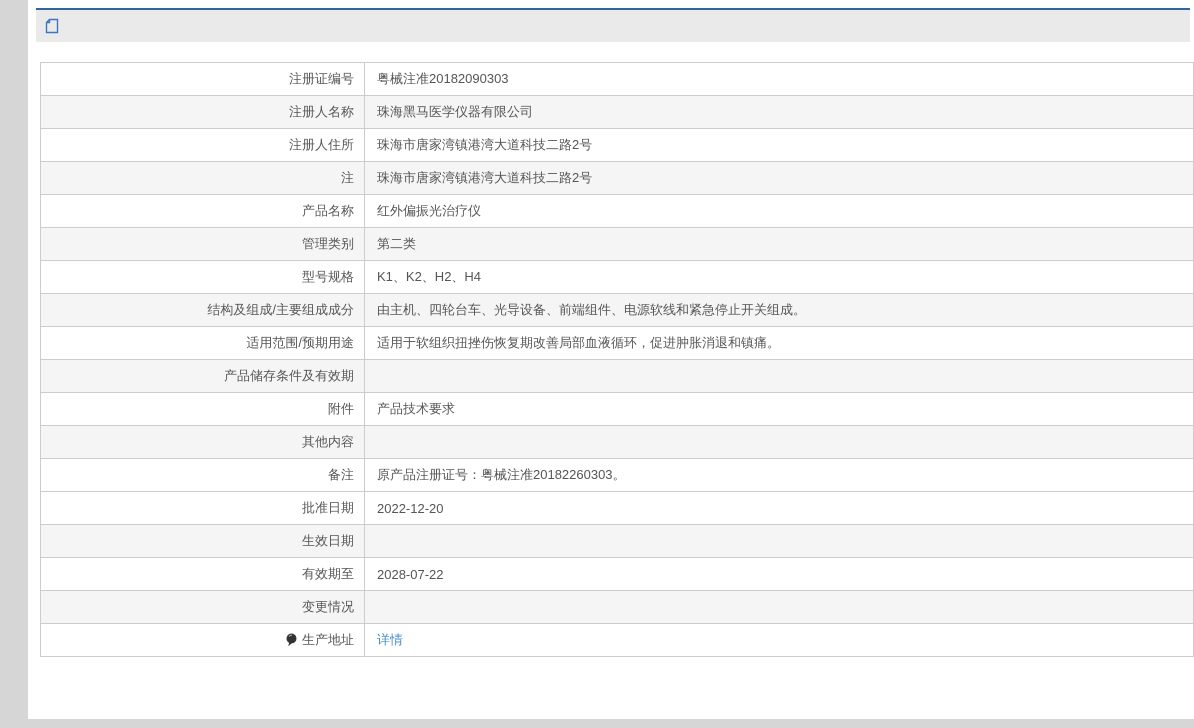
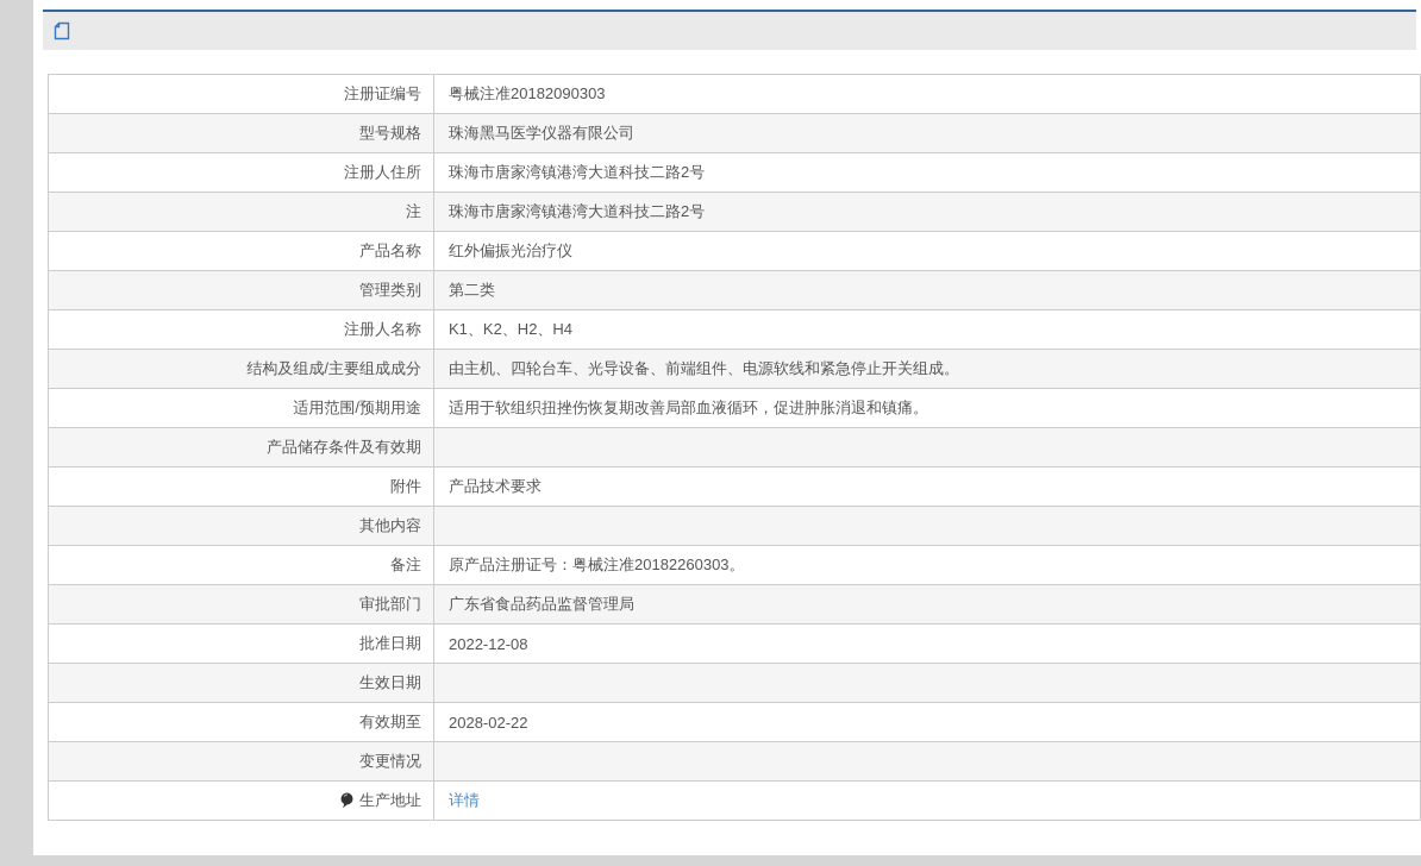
  注册证编号	粤械注准20182090303
- 注册人名称	珠海黑马医学仪器有限公司
+ 型号规格	珠海黑马医学仪器有限公司
  注册人住所	珠海市唐家湾镇港湾大道科技二路2号
  注	珠海市唐家湾镇港湾大道科技二路2号
  产品名称	红外偏振光治疗仪
  管理类别	第二类
- 型号规格	K1、K2、H2、H4
+ 注册人名称	K1、K2、H2、H4
  结构及组成/主要组成成分	由主机、四轮台车、光导设备、前端组件、电源软线和紧急停止开关组成。
  适用范围/预期用途	适用于软组织扭挫伤恢复期改善局部血液循环，促进肿胀消退和镇痛。
  产品储存条件及有效期
  附件	产品技术要求
  其他内容
  备注	原产品注册证号：粤械注准20182260303。
+ 审批部门	广东省食品药品监督管理局
- 批准日期	2022-12-20
+ 批准日期	2022-12-08
  生效日期
- 有效期至	2028-07-22
+ 有效期至	2028-02-22
  变更情况
  生产地址	详情
